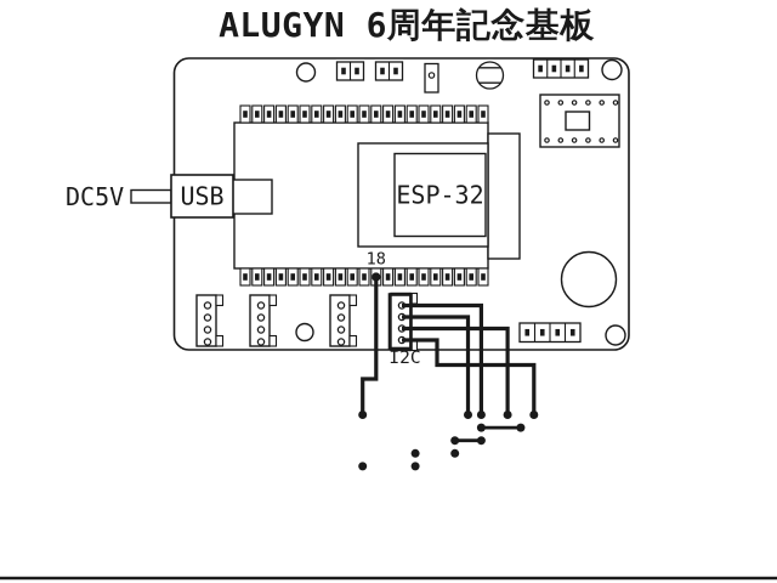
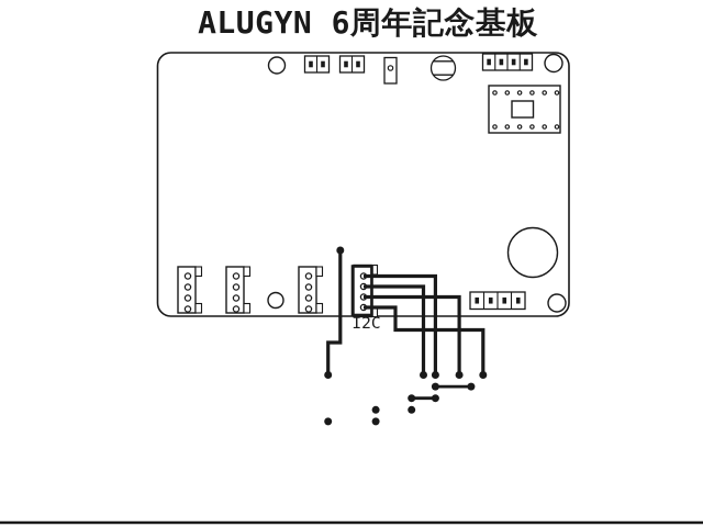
- ESP-32
- 18
- USB
- DC5V
  I2C
  ALUGYN 6周年記念基板
